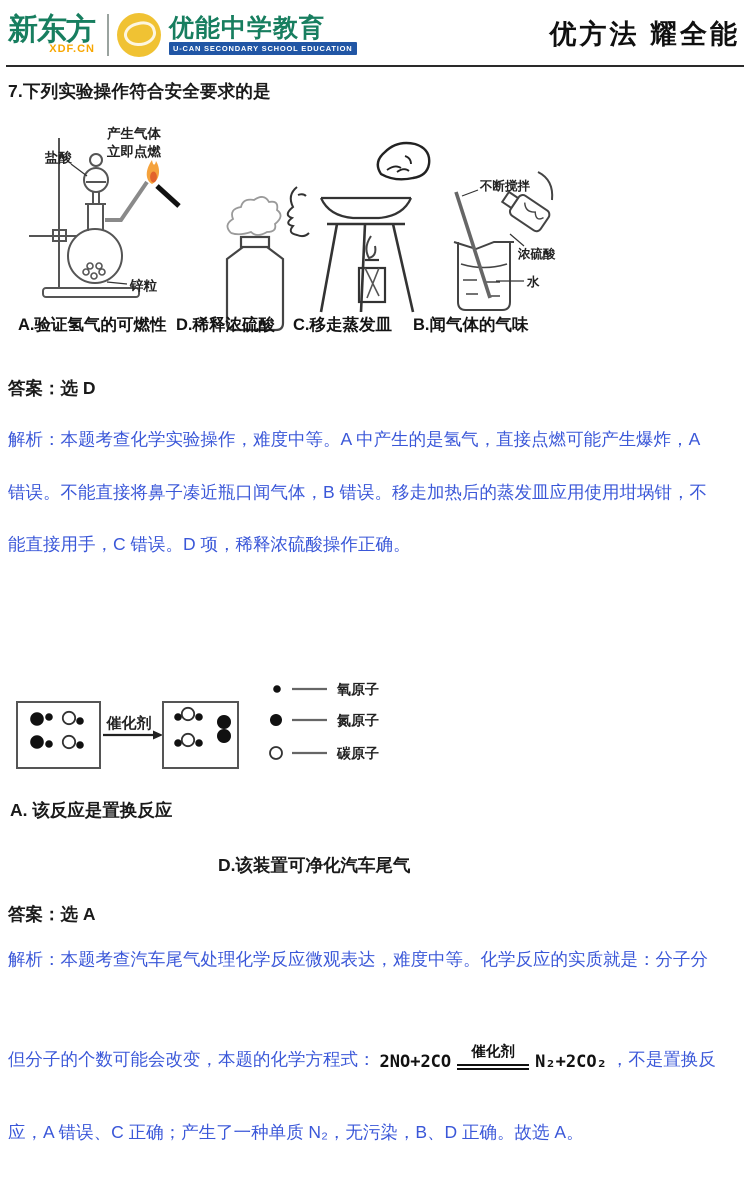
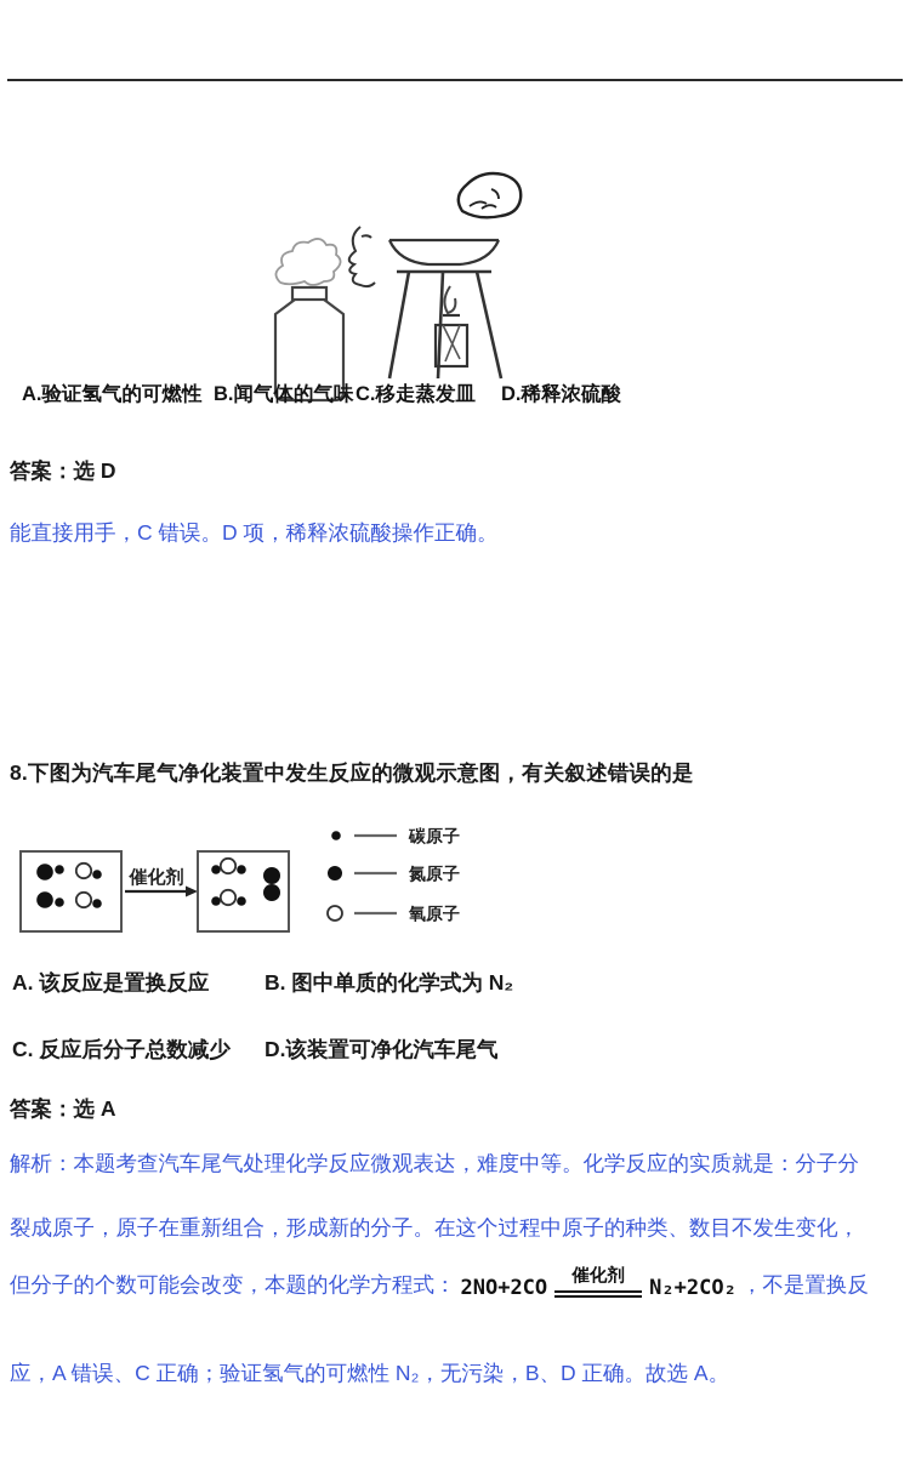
- 新东方
- XDF.CN
- 优能中学教育
- U-CAN SECONDARY SCHOOL EDUCATION
- 优方法 耀全能
- 7.下列实验操作符合安全要求的是
- 产生气体
- 立即点燃
- 盐酸
- 锌粒
- 不断搅拌
- 浓硫酸
- 水
  A.验证氢气的可燃性
- D.稀释浓硫酸
+ B.闻气体的气味
  C.移走蒸发皿
- B.闻气体的气味
+ D.稀释浓硫酸
  答案：选 D
- 解析：本题考查化学实验操作，难度中等。A 中产生的是氢气，直接点燃可能产生爆炸，A
- 错误。不能直接将鼻子凑近瓶口闻气体，B 错误。移走加热后的蒸发皿应用使用坩埚钳，不
  能直接用手，C 错误。D 项，稀释浓硫酸操作正确。
+ 8.下图为汽车尾气净化装置中发生反应的微观示意图，有关叙述错误的是
  催化剂
- 氧原子
+ 碳原子
  氮原子
- 碳原子
+ 氧原子
  A. 该反应是置换反应
+ B. 图中单质的化学式为 N₂
+ C. 反应后分子总数减少
  D.该装置可净化汽车尾气
  答案：选 A
  解析：本题考查汽车尾气处理化学反应微观表达，难度中等。化学反应的实质就是：分子分
+ 裂成原子，原子在重新组合，形成新的分子。在这个过程中原子的种类、数目不发生变化，
  但分子的个数可能会改变，本题的化学方程式：
  2NO+2CO
  催化剂
  N₂+2CO₂
  ，不是置换反
- 应，A 错误、C 正确；产生了一种单质 N₂，无污染，B、D 正确。故选 A。
+ 应，A 错误、C 正确；验证氢气的可燃性 N₂，无污染，B、D 正确。故选 A。
